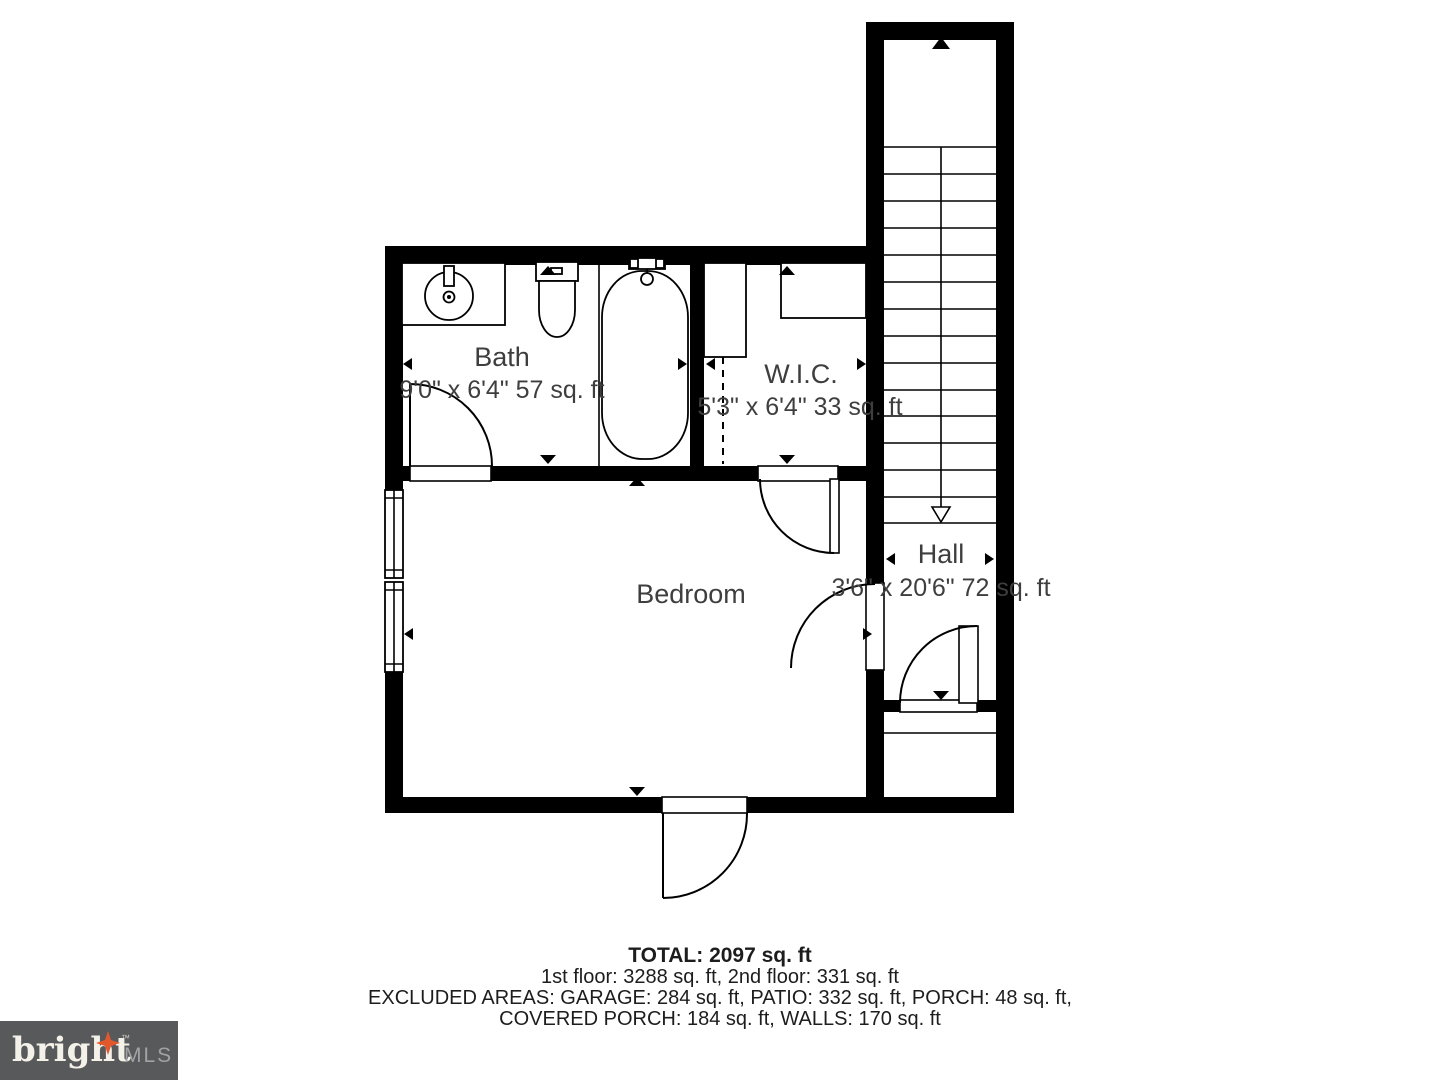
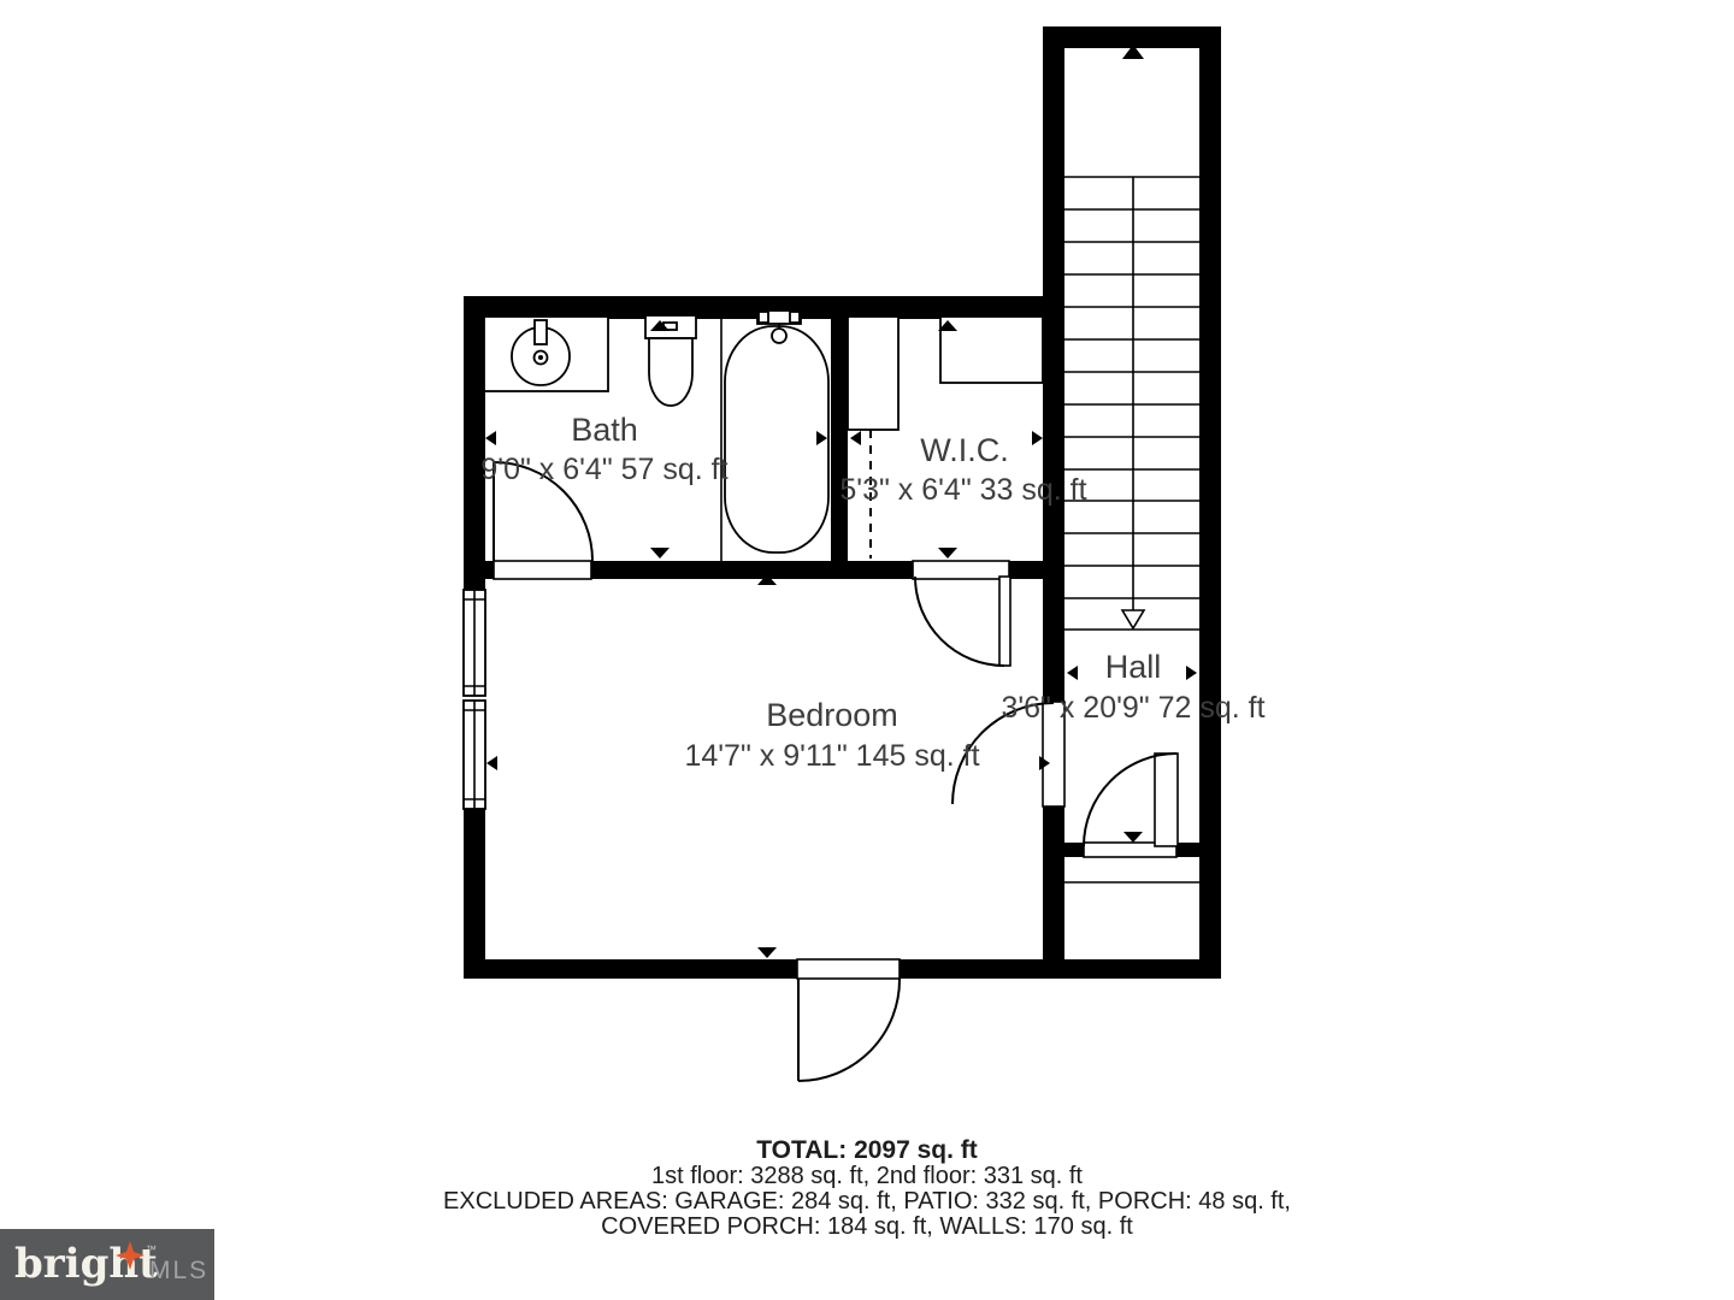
  Bath
  9'0" x 6'4" 57 sq. ft
  W.I.C.
  5'3" x 6'4" 33 sq. ft
  Bedroom
+ 14'7" x 9'11" 145 sq. ft
  Hall
- 3'6" x 20'6" 72 sq. ft
+ 3'6" x 20'9" 72 sq. ft
  TOTAL: 2097 sq. ft
  1st floor: 3288 sq. ft, 2nd floor: 331 sq. ft
  EXCLUDED AREAS: GARAGE: 284 sq. ft, PATIO: 332 sq. ft, PORCH: 48 sq. ft,
  COVERED PORCH: 184 sq. ft, WALLS: 170 sq. ft
  bright
  ™
  MLS
